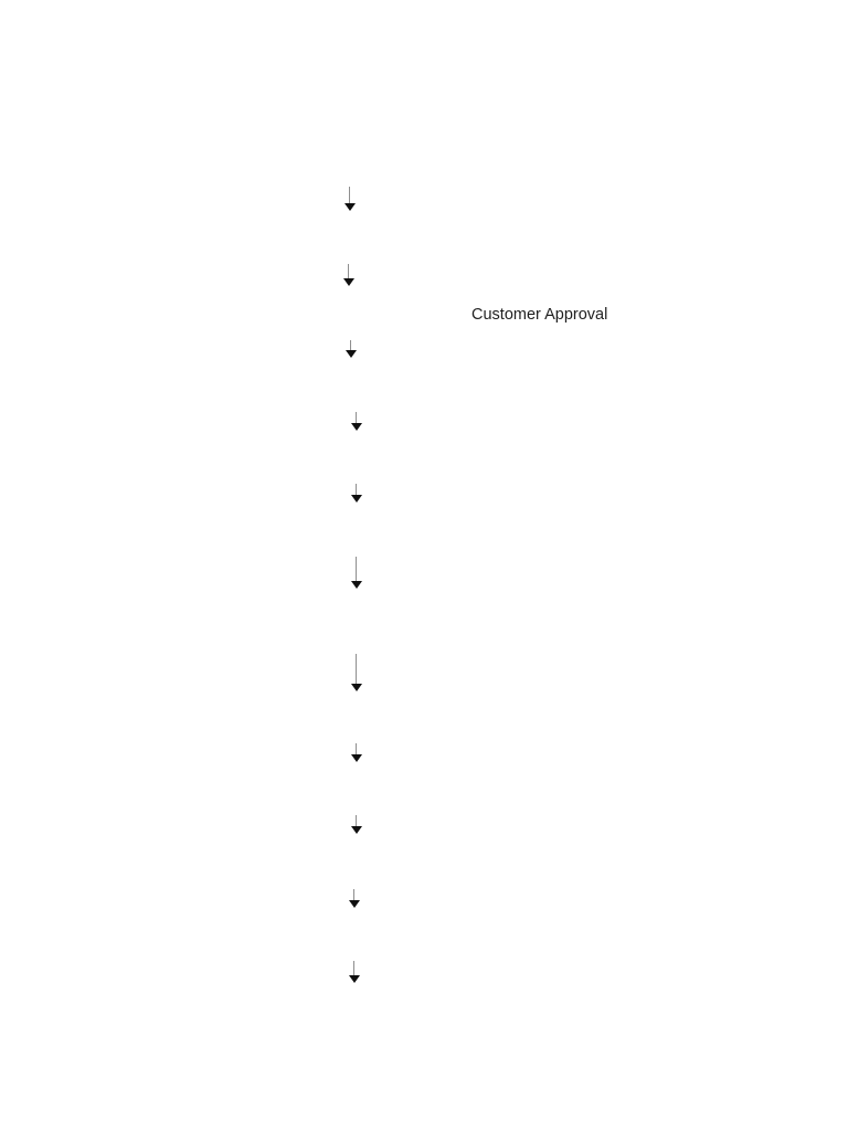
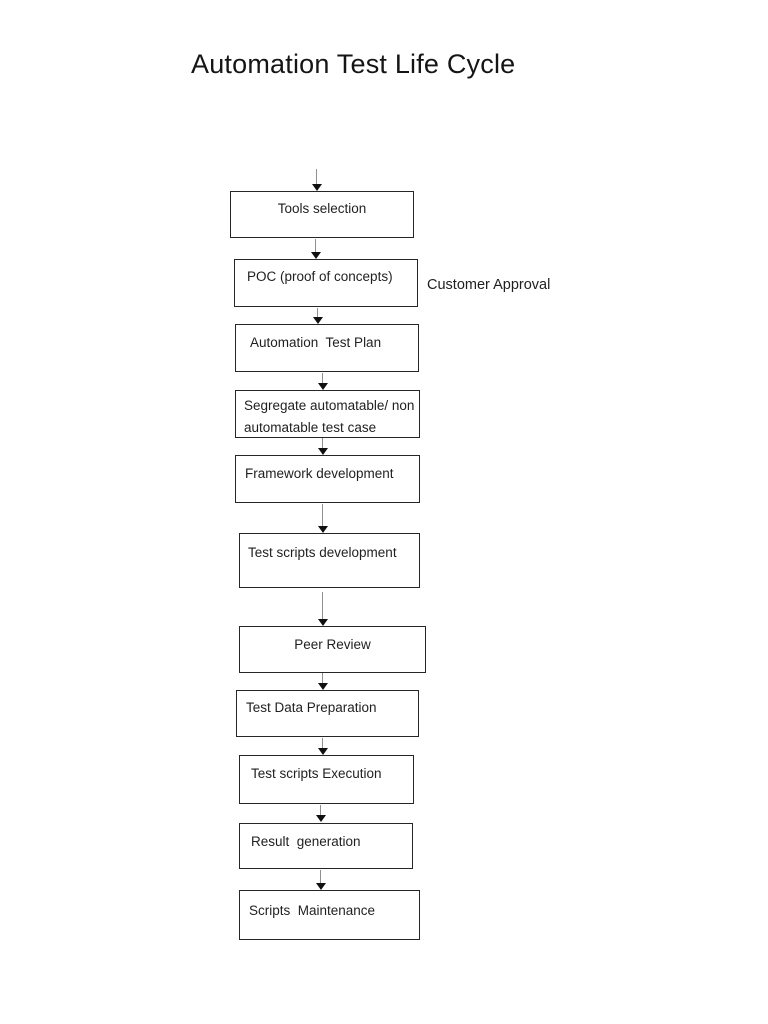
+ Automation Test Life Cycle
+ Tools selection
+ POC (proof of concepts)
+ Automation Test Plan
+ Segregate automatable/ non
+ automatable test case
+ Framework development
+ Test scripts development
+ Peer Review
+ Test Data Preparation
+ Test scripts Execution
+ Result generation
+ Scripts Maintenance
  Customer Approval
